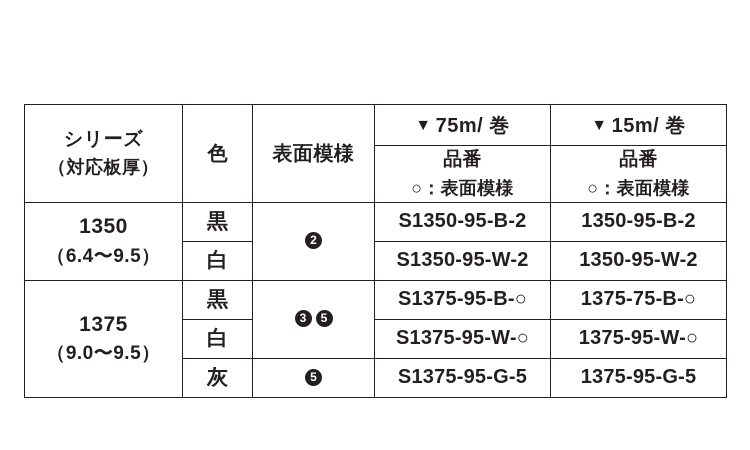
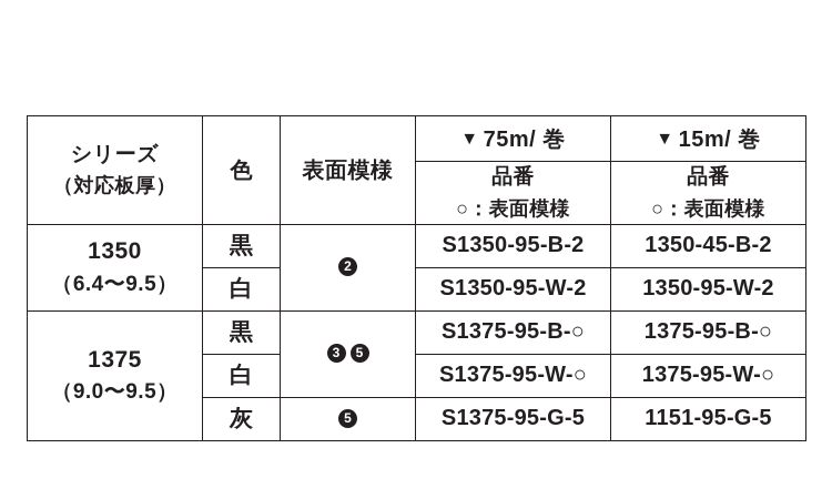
  シリーズ （対応板厚）	色	表面模様	▼ 75m/ 巻	▼ 15m/ 巻
  品番 ○：表面模様	品番 ○：表面模様
- 1350 （6.4〜9.5）	黒	2	S1350-95-B-2	1350-95-B-2
+ 1350 （6.4〜9.5）	黒	2	S1350-95-B-2	1350-45-B-2
  白	S1350-95-W-2	1350-95-W-2
- 1375 （9.0〜9.5）	黒	3 5	S1375-95-B-○	1375-75-B-○
+ 1375 （9.0〜9.5）	黒	3 5	S1375-95-B-○	1375-95-B-○
  白	S1375-95-W-○	1375-95-W-○
- 灰	5	S1375-95-G-5	1375-95-G-5
+ 灰	5	S1375-95-G-5	1151-95-G-5
